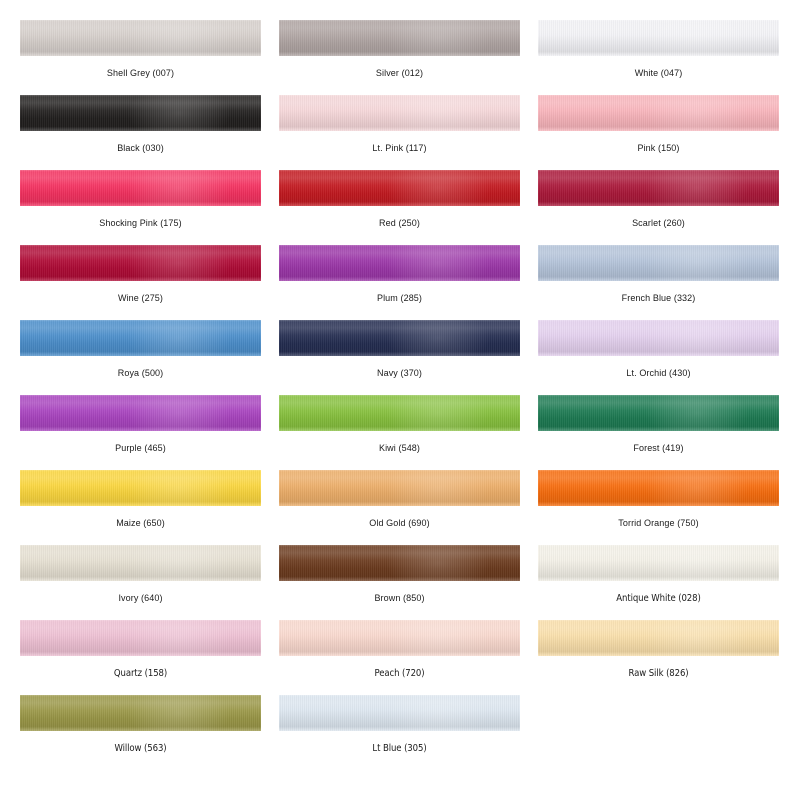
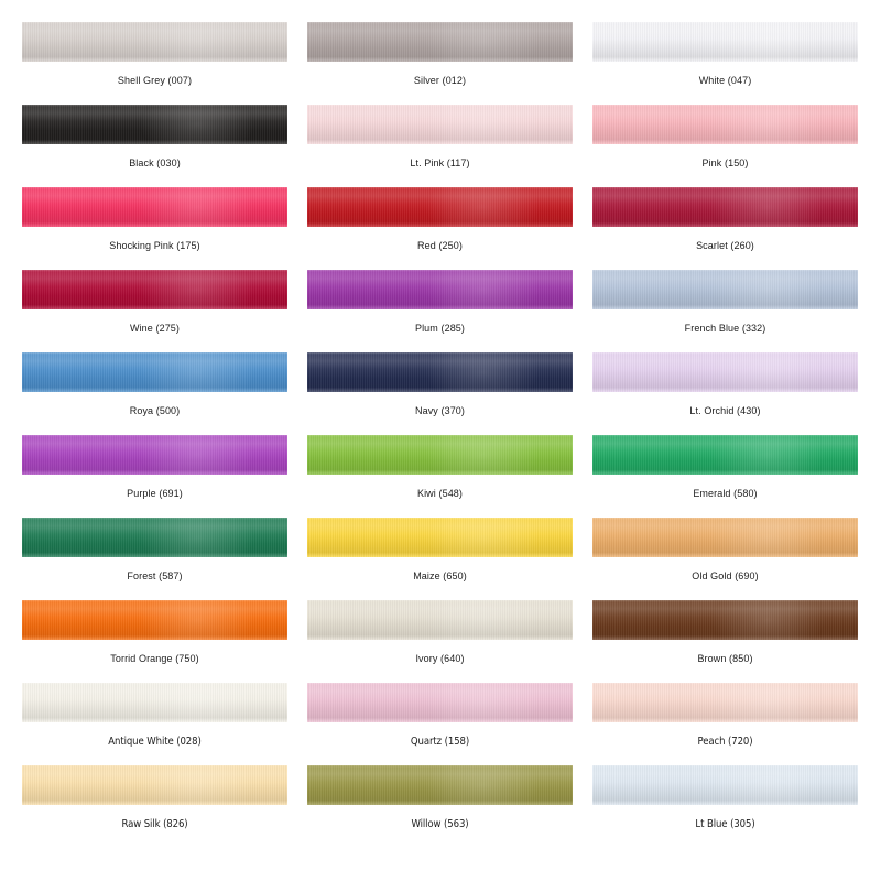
  Shell Grey (007)
  Silver (012)
  White (047)
  Black (030)
  Lt. Pink (117)
  Pink (150)
  Shocking Pink (175)
  Red (250)
  Scarlet (260)
  Wine (275)
  Plum (285)
  French Blue (332)
  Roya (500)
  Navy (370)
  Lt. Orchid (430)
- Purple (465)
+ Purple (691)
  Kiwi (548)
+ Emerald (580)
- Forest (419)
+ Forest (587)
  Maize (650)
  Old Gold (690)
  Torrid Orange (750)
  Ivory (640)
  Brown (850)
  Antique White (028)
  Quartz (158)
  Peach (720)
  Raw Silk (826)
  Willow (563)
  Lt Blue (305)
